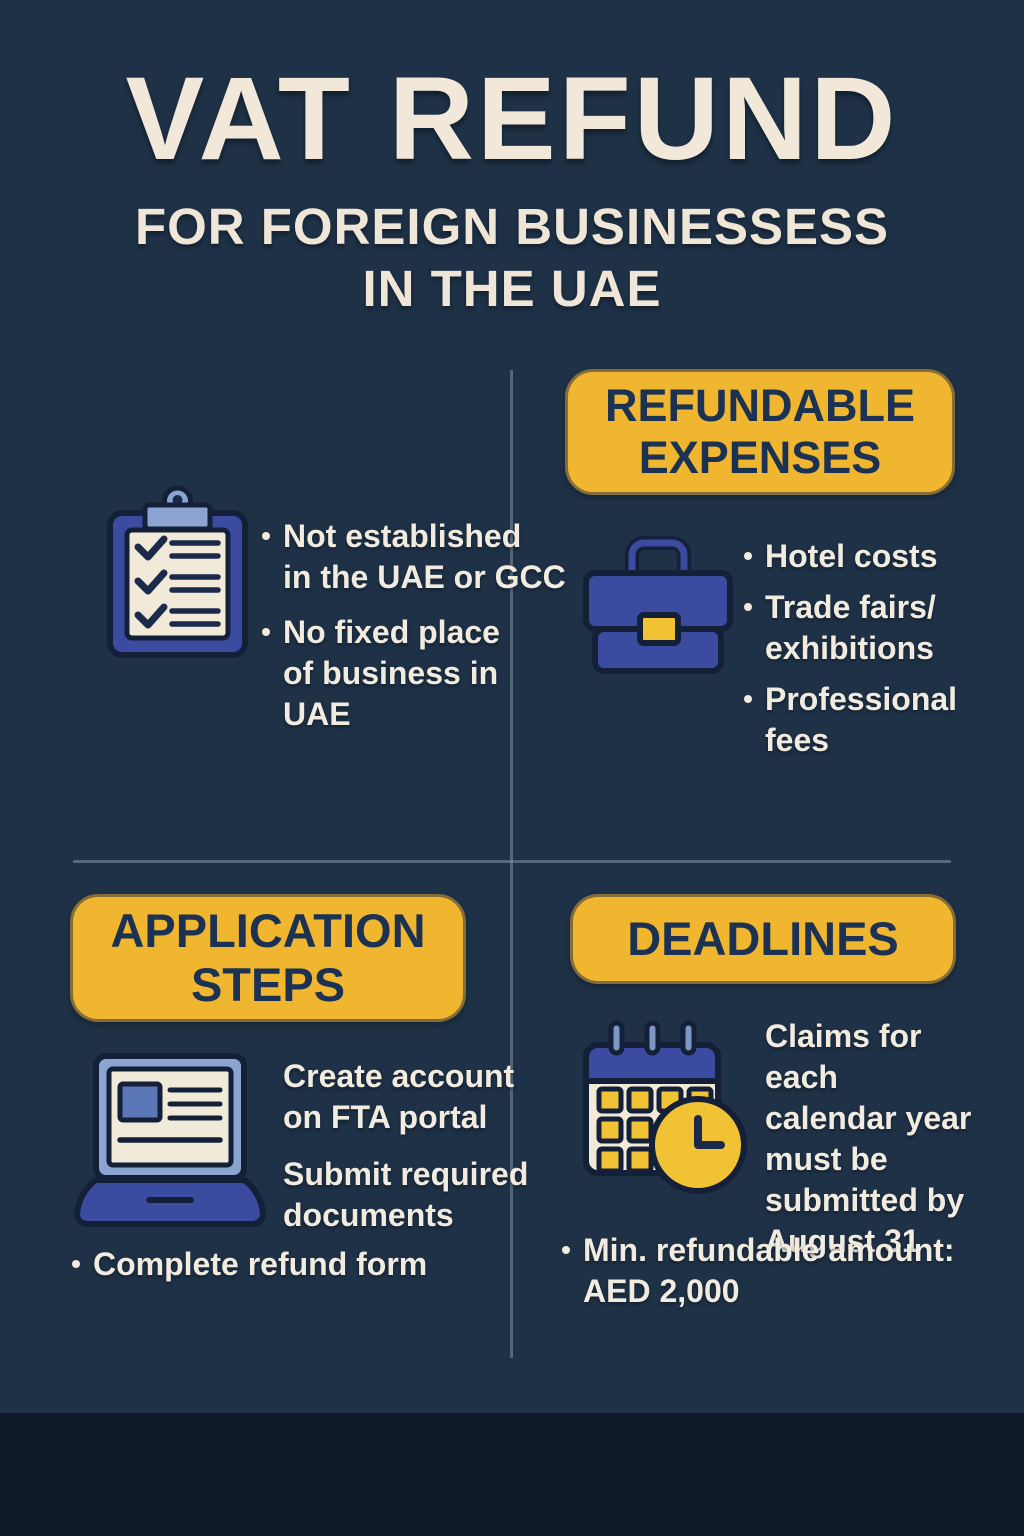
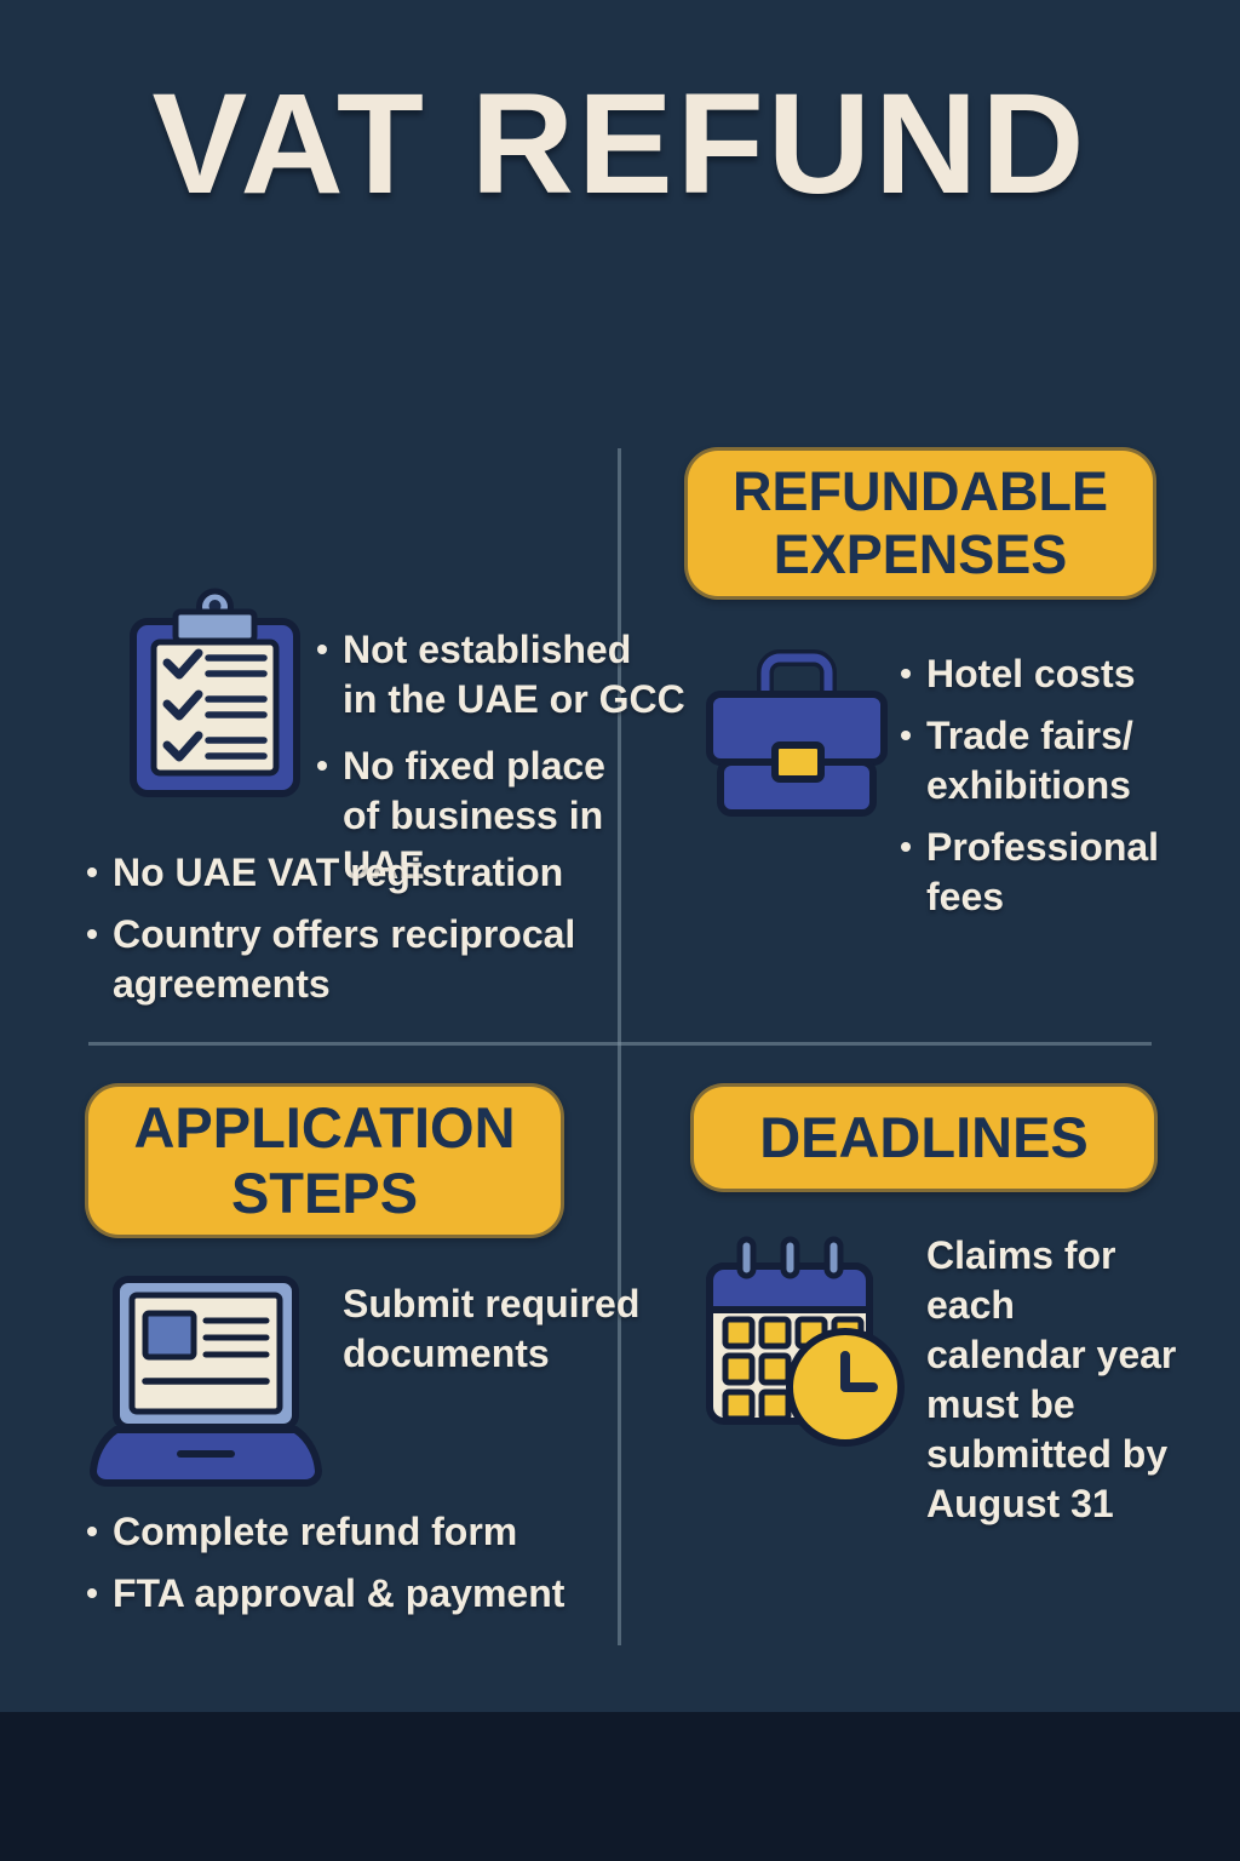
  VAT REFUND
- FOR FOREIGN BUSINESSESS
- IN THE UAE
  REFUNDABLE
  EXPENSES
  APPLICATION
  STEPS
  DEADLINES
  Not established
  in the UAE or GCC
  No fixed place
  of business in UAE
+ No UAE VAT registration
+ Country offers reciprocal
+ agreements
  Hotel costs
  Trade fairs/
  exhibitions
  Professional
  fees
- Create account
- on FTA portal
  Submit required
  documents
  Complete refund form
+ FTA approval & payment
  Claims for each
  calendar year
  must be
  submitted by
  August 31
- Min. refundable amount:
- AED 2,000
